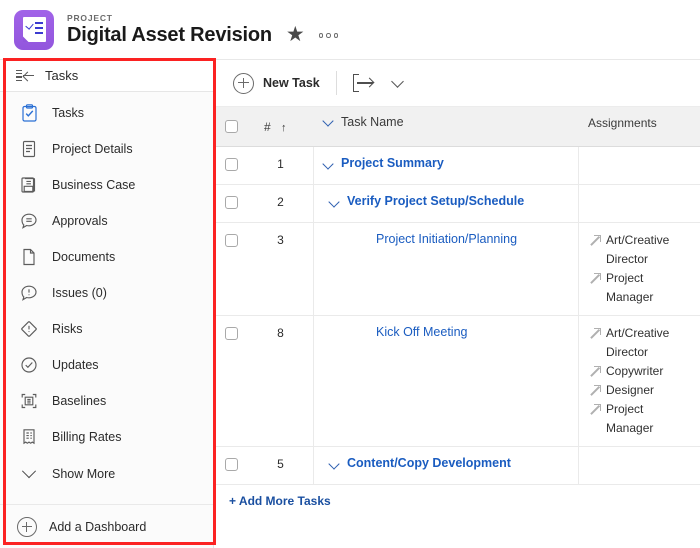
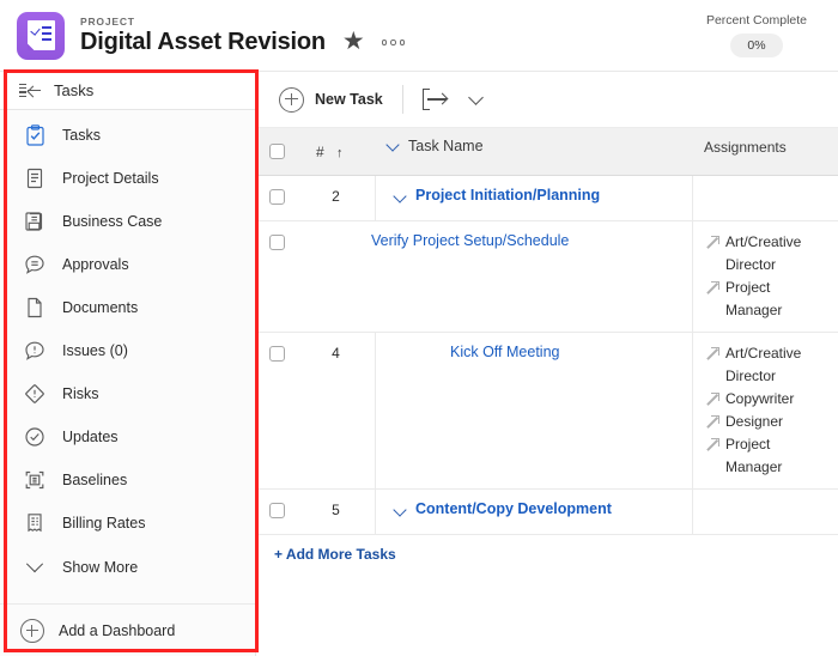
  PROJECT
  Digital Asset Revision
  ★
+ Percent Complete
+ 0%
  Tasks
  Tasks
  Project Details
  Business Case
  Approvals
  Documents
  Issues (0)
  Risks
  Updates
  Baselines
  Billing Rates
  Show More
  Add a Dashboard
  New Task
  # ↑
  Task Name
  Assignments
- 1
- Project Summary
  2
- Verify Project Setup/Schedule
+ Project Initiation/Planning
- 3
- Project Initiation/Planning
+ Verify Project Setup/Schedule
  Art/Creative Director
  Project Manager
- 8
+ 4
  Kick Off Meeting
  Art/Creative Director
  Copywriter
  Designer
  Project Manager
  5
  Content/Copy Development
  + Add More Tasks
